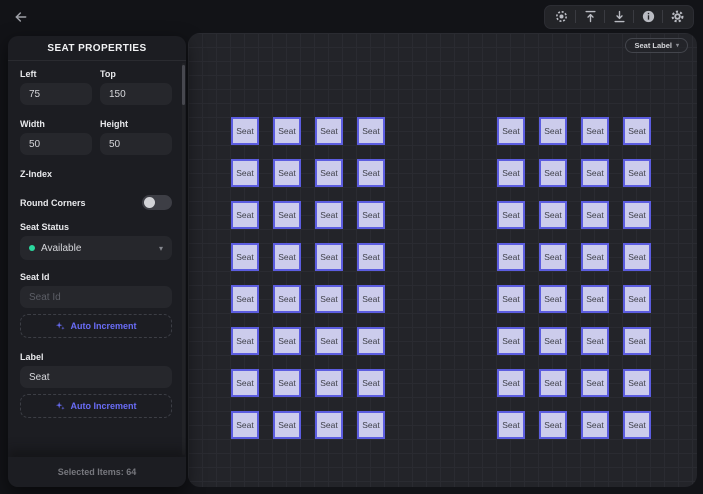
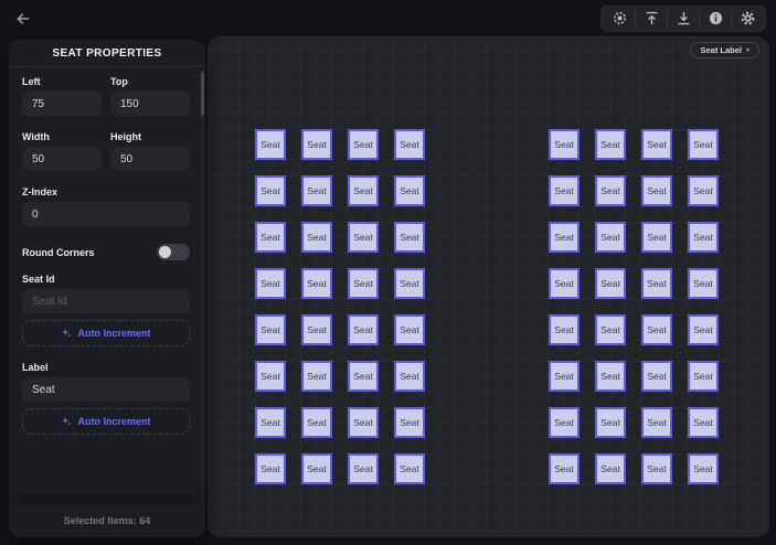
  Seat Label
  Seat
  Seat
  Seat
  Seat
  Seat
  Seat
  Seat
  Seat
  Seat
  Seat
  Seat
  Seat
  Seat
  Seat
  Seat
  Seat
  Seat
  Seat
  Seat
  Seat
  Seat
  Seat
  Seat
  Seat
  Seat
  Seat
  Seat
  Seat
  Seat
  Seat
  Seat
  Seat
  Seat
  Seat
  Seat
  Seat
  Seat
  Seat
  Seat
  Seat
  Seat
  Seat
  Seat
  Seat
  Seat
  Seat
  Seat
  Seat
  Seat
  Seat
  Seat
  Seat
  Seat
  Seat
  Seat
  Seat
  Seat
  Seat
  Seat
  Seat
  Seat
  Seat
  Seat
  Seat
  SEAT PROPERTIES
  Left
  75
  Top
  150
  Width
  50
  Height
  50
  Z-Index
+ 0
  Round Corners
- Seat Status
- Available
- ▾
  Seat Id
  Seat Id
  Auto Increment
  Label
  Seat
  Auto Increment
  Selected Items: 64
